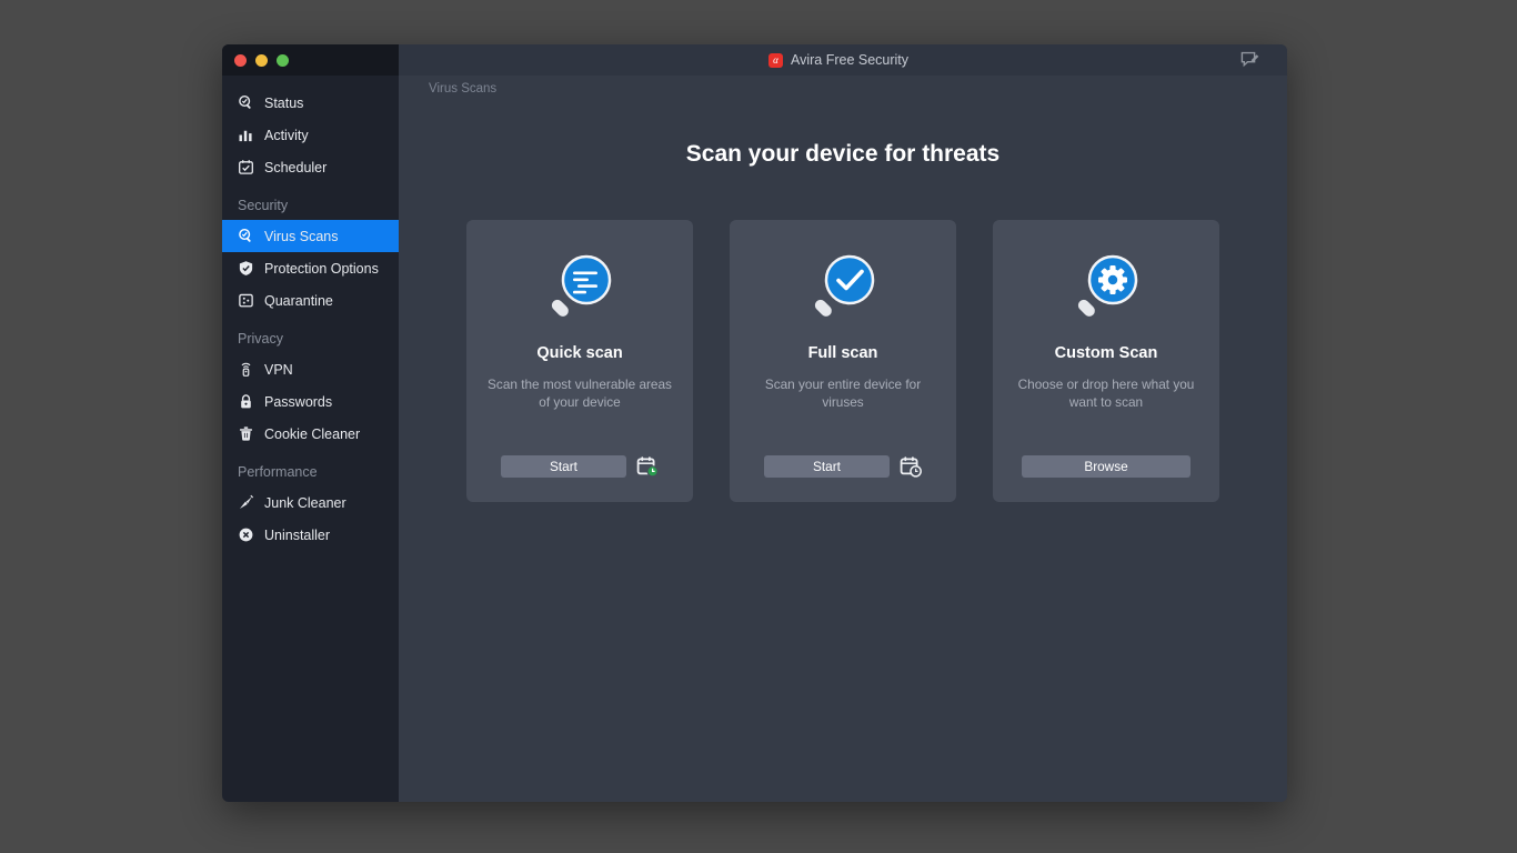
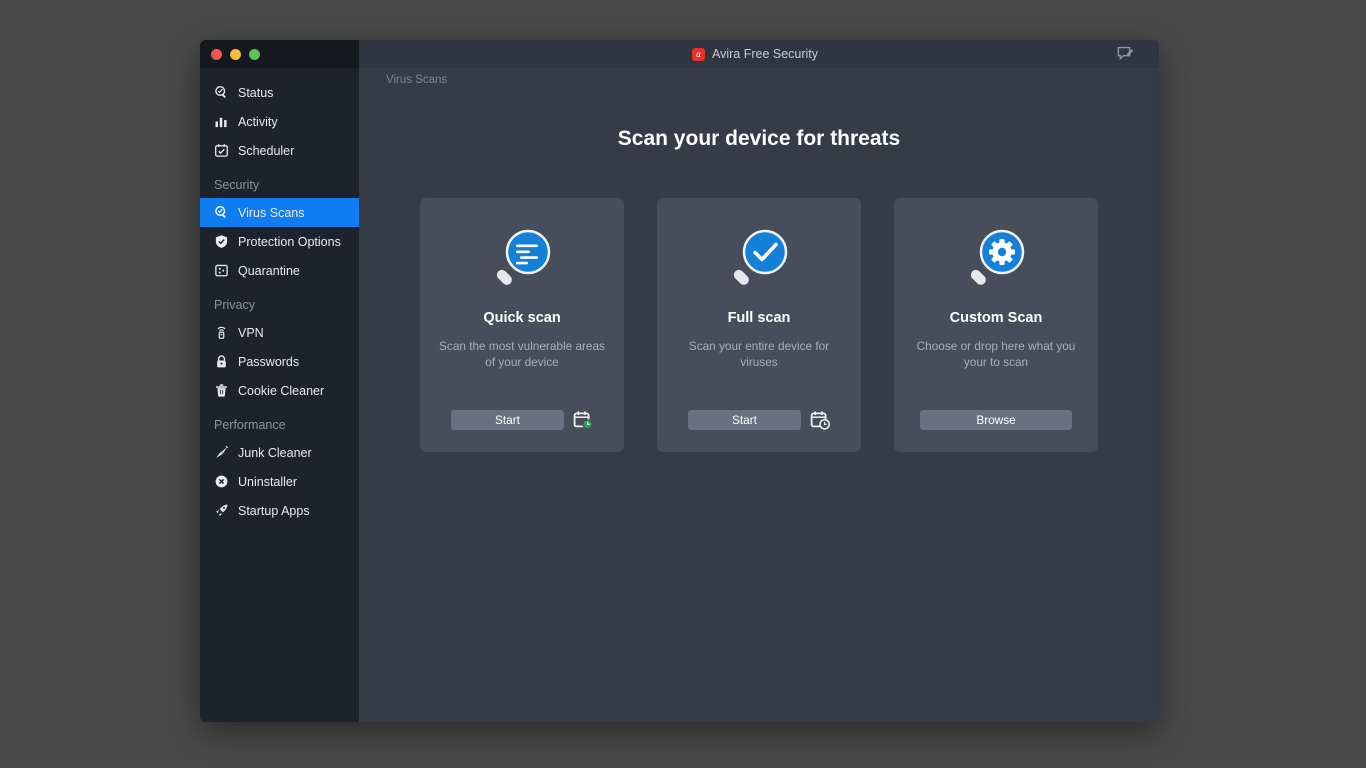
  Status
  Activity
  Scheduler
  Security
  Virus Scans
  Protection Options
  Quarantine
  Privacy
  VPN
  Passwords
  Cookie Cleaner
  Performance
  Junk Cleaner
  Uninstaller
+ Startup Apps
  α
  Avira Free Security
  Virus Scans
  Scan your device for threats
  Quick scan
  Scan the most vulnerable areas of your device
  Start
  Full scan
  Scan your entire device for viruses
  Start
  Custom Scan
- Choose or drop here what you want to scan
+ Choose or drop here what you your to scan
  Browse
